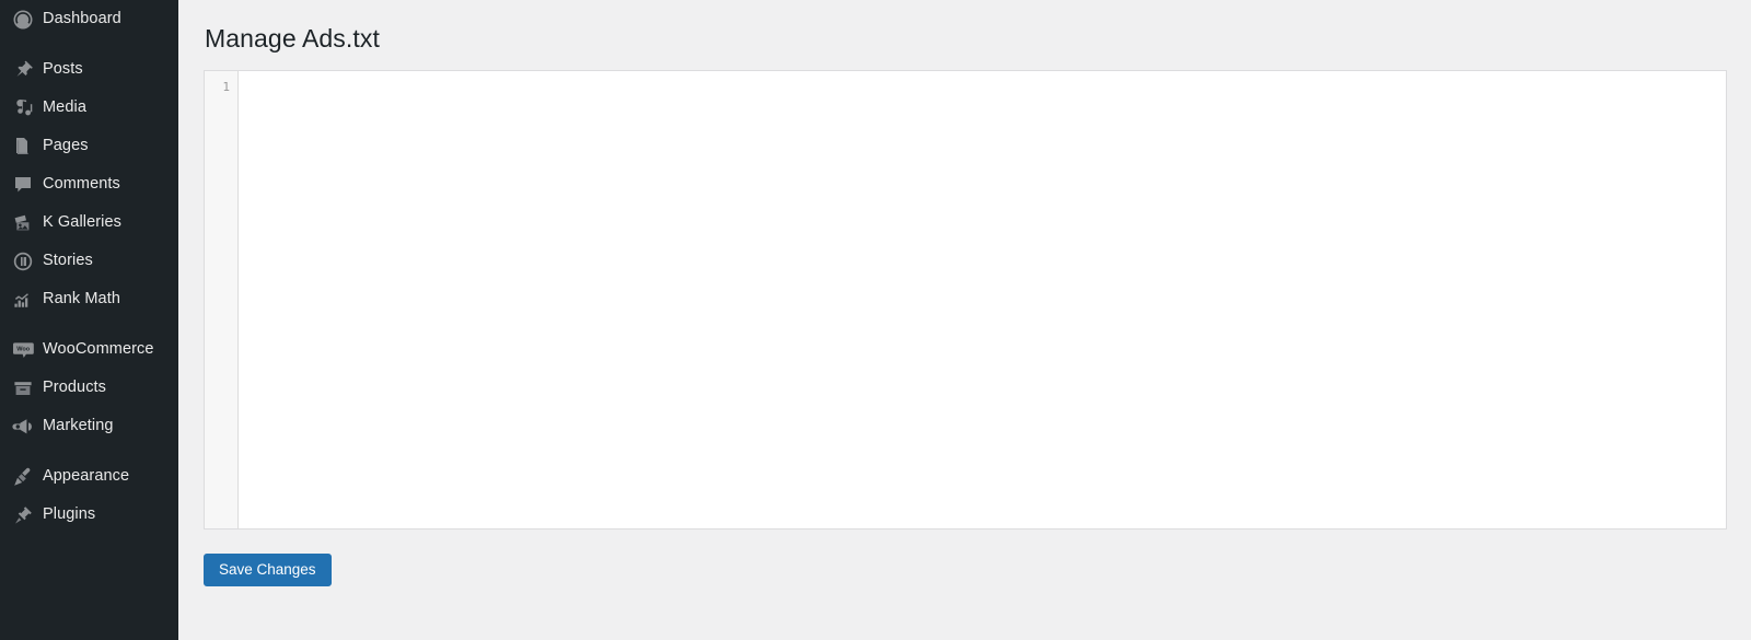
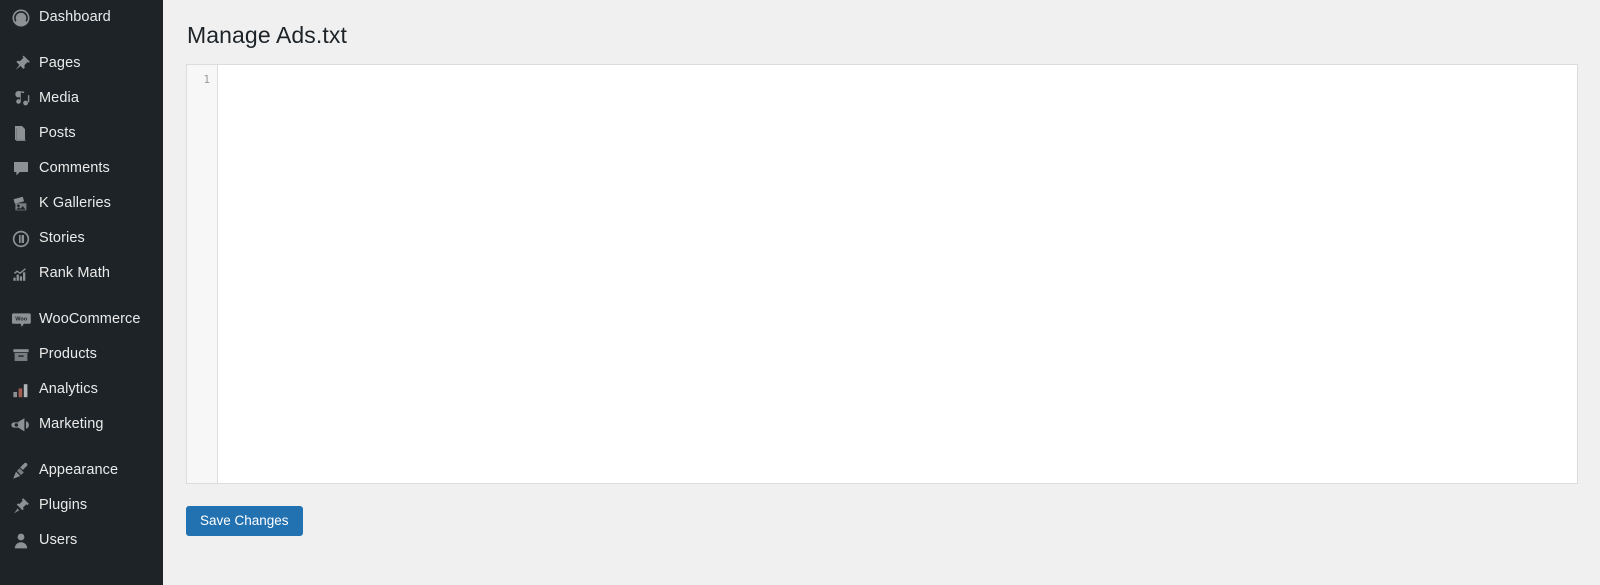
  Dashboard
- Posts
+ Pages
  Media
- Pages
+ Posts
  Comments
  K Galleries
  Stories
  Rank Math
  WooCommerce
  Products
+ Analytics
  Marketing
  Appearance
  Plugins
+ Users
  Manage Ads.txt
  1
  Save Changes
